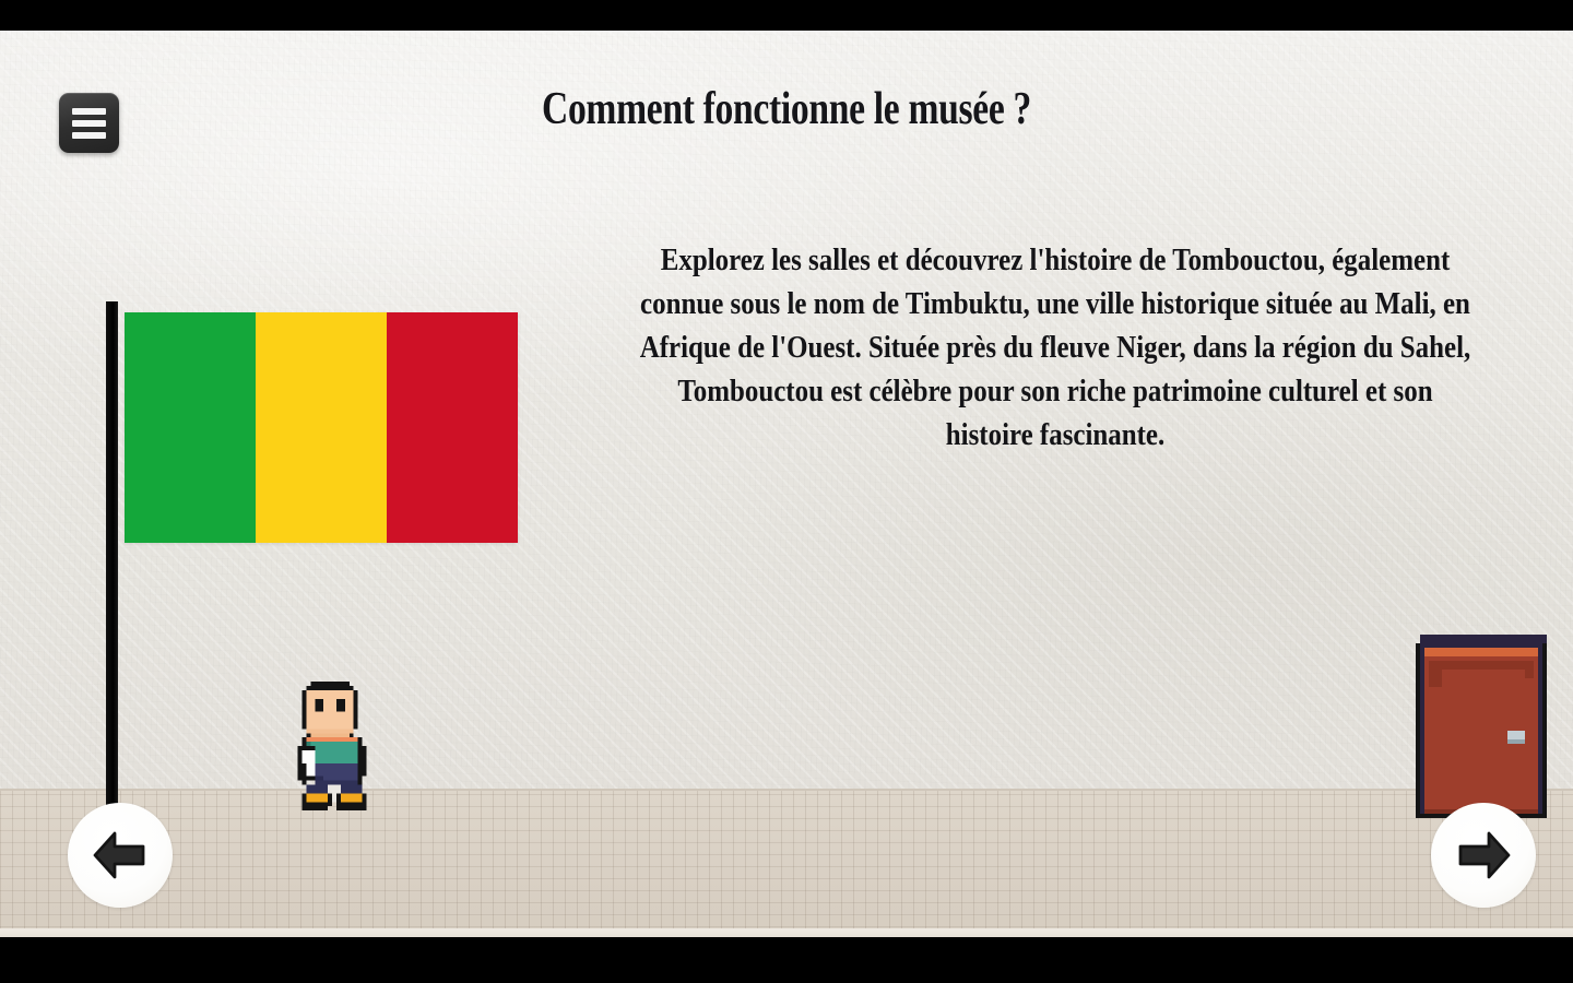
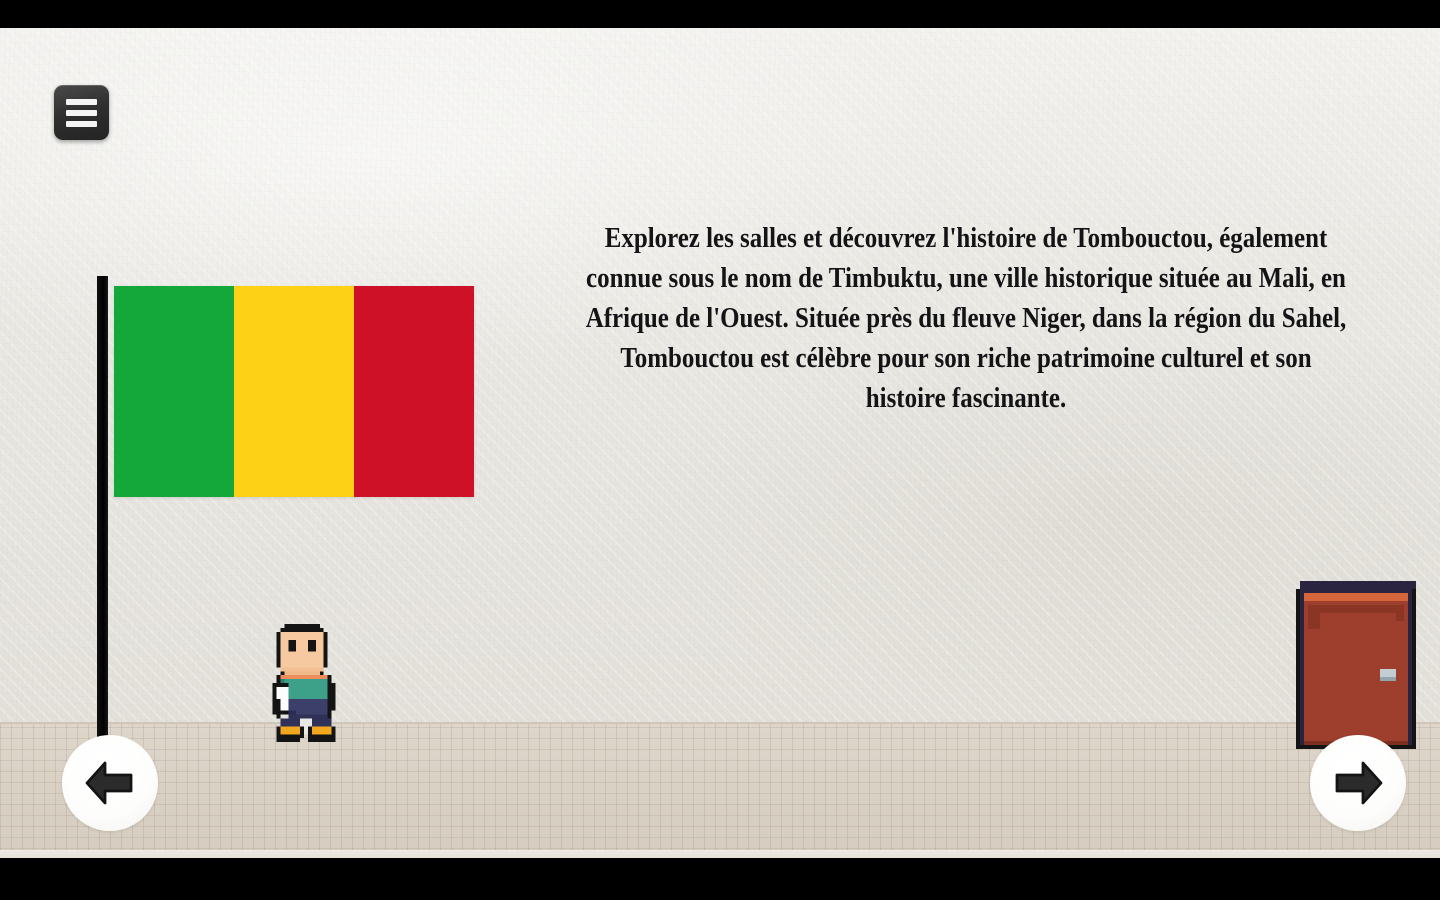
- Comment fonctionne le musée ?
  Explorez les salles et découvrez l'histoire de Tombouctou, également connue sous le nom de Timbuktu, une ville historique située au Mali, en Afrique de l'Ouest. Située près du fleuve Niger, dans la région du Sahel, Tombouctou est célèbre pour son riche patrimoine culturel et son histoire fascinante.
